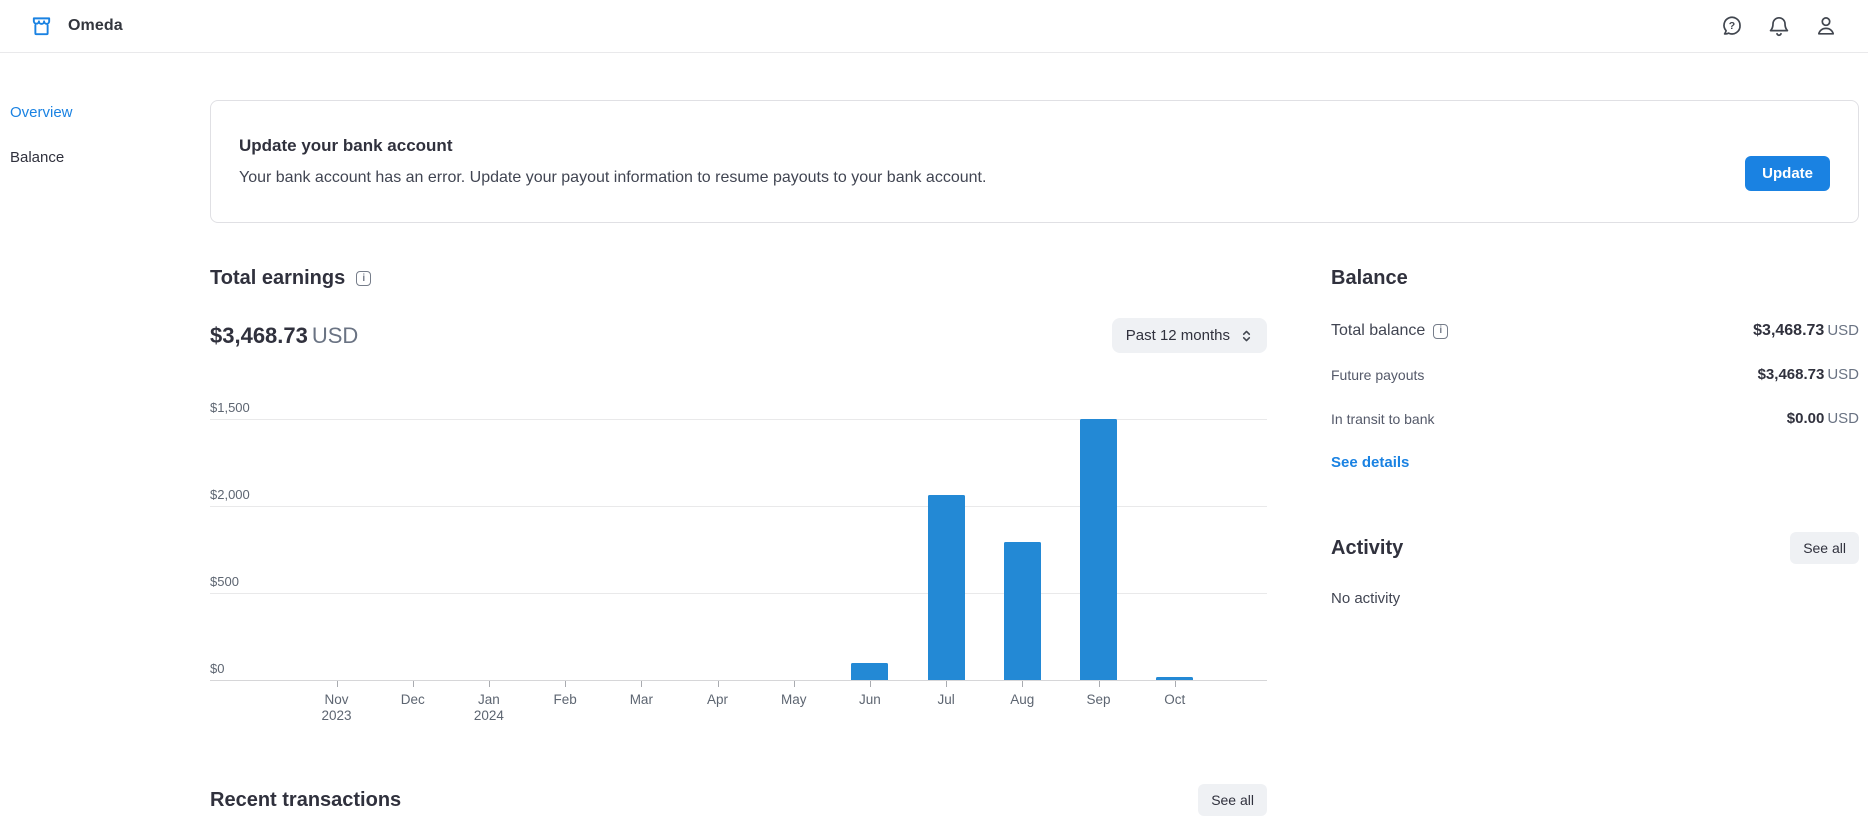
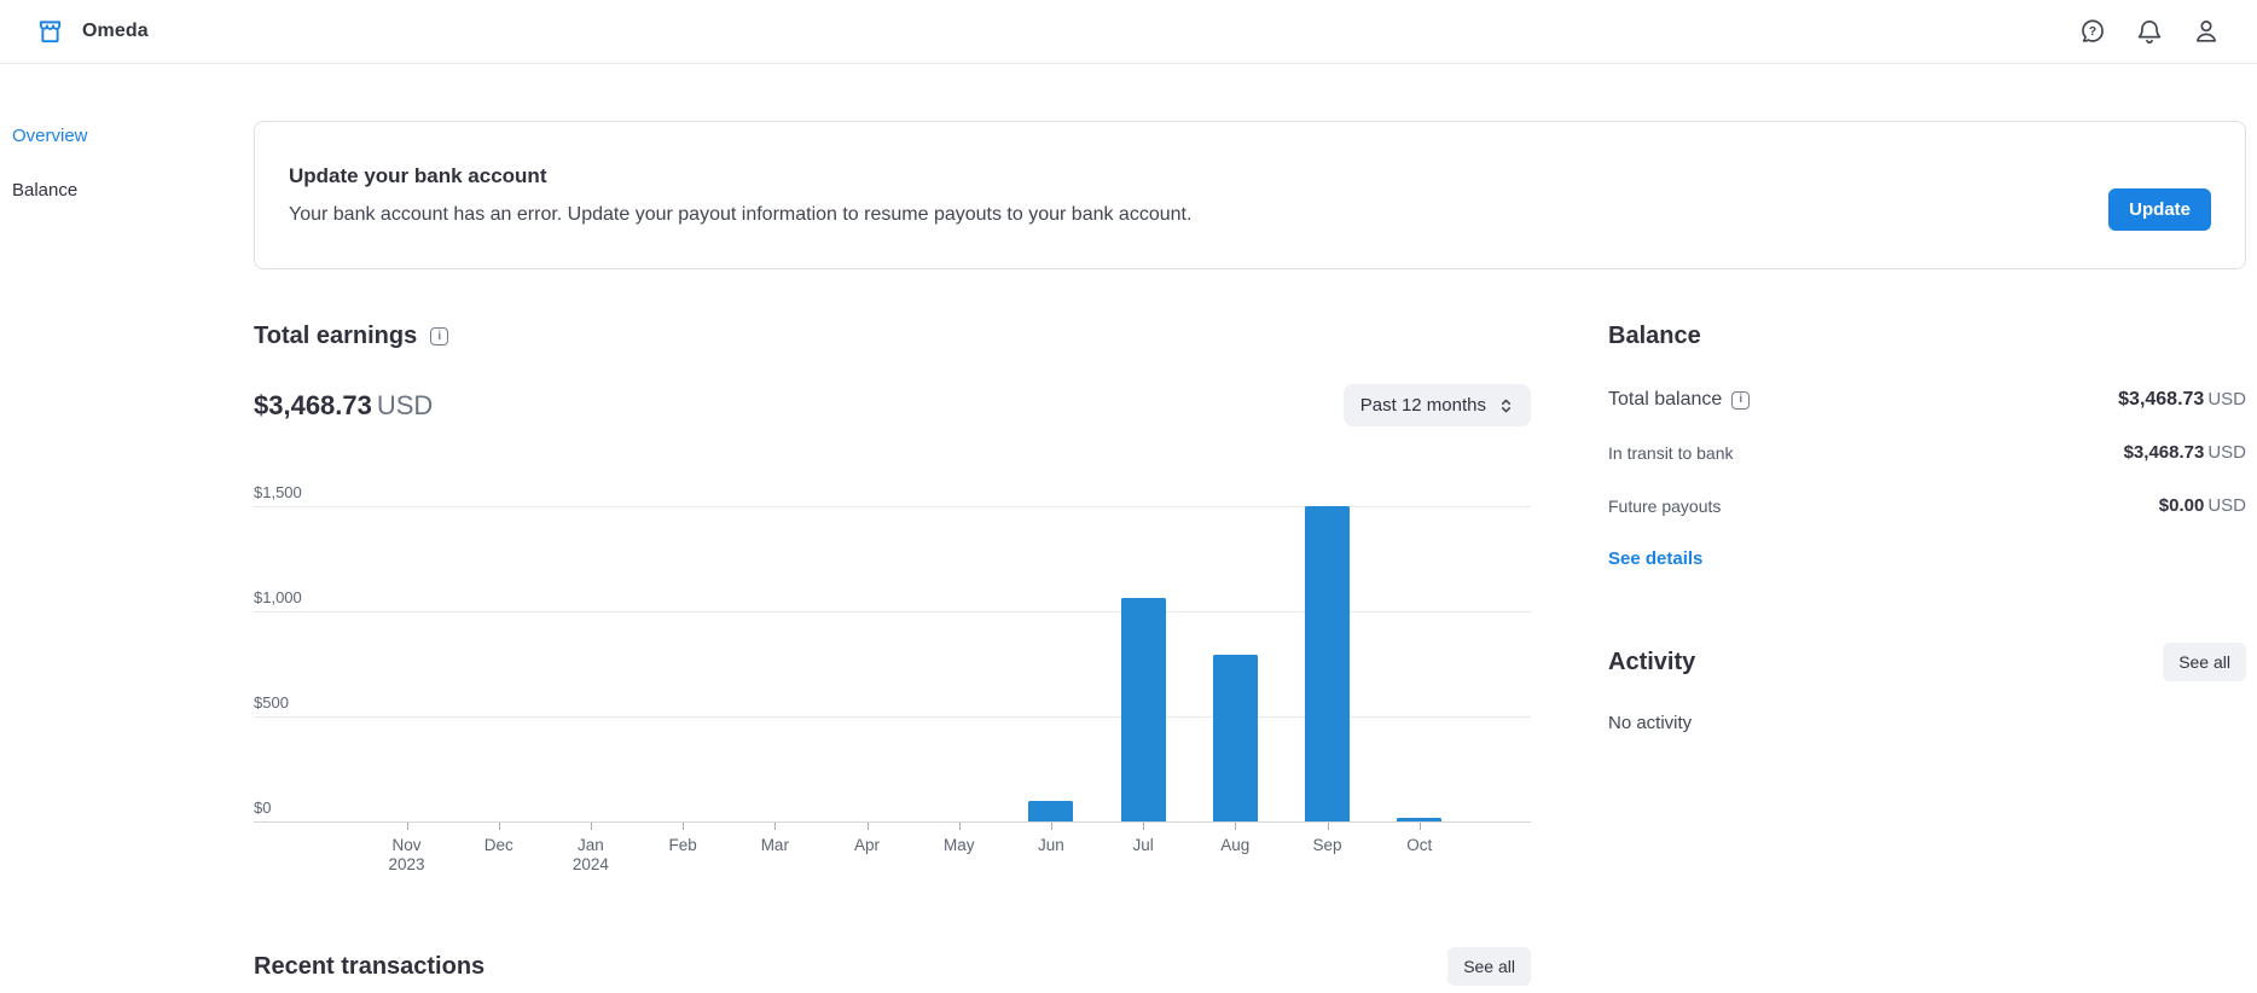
  Omeda
  ?
  Overview
  Balance
  Update your bank account
  Your bank account has an error. Update your payout information to resume payouts to your bank account.
  Update
  Total earnings
  i
  $3,468.73 USD
  Past 12 months
  $0
  $500
- $2,000
+ $1,000
  $1,500
  Nov
  2023
  Dec
  Jan
  2024
  Feb
  Mar
  Apr
  May
  Jun
  Jul
  Aug
  Sep
  Oct
  Balance
  Total balance
  i
  $3,468.73 USD
- Future payouts
+ In transit to bank
  $3,468.73 USD
- In transit to bank
+ Future payouts
  $0.00 USD
  See details
  Activity
  See all
  No activity
  Recent transactions
  See all
